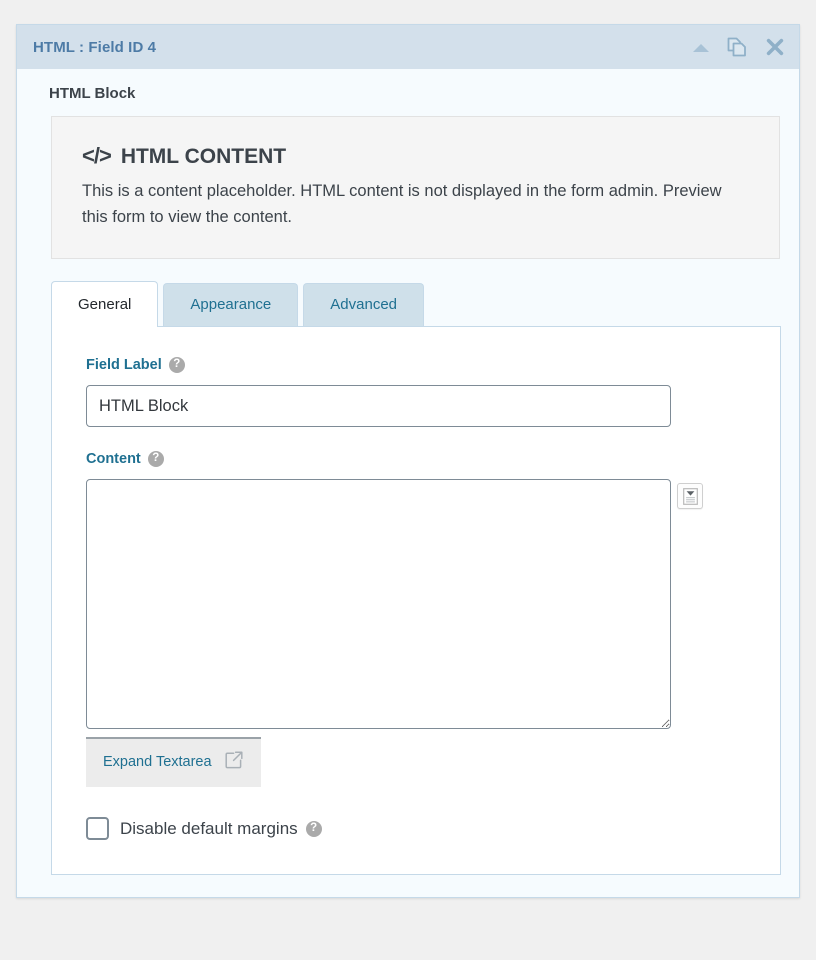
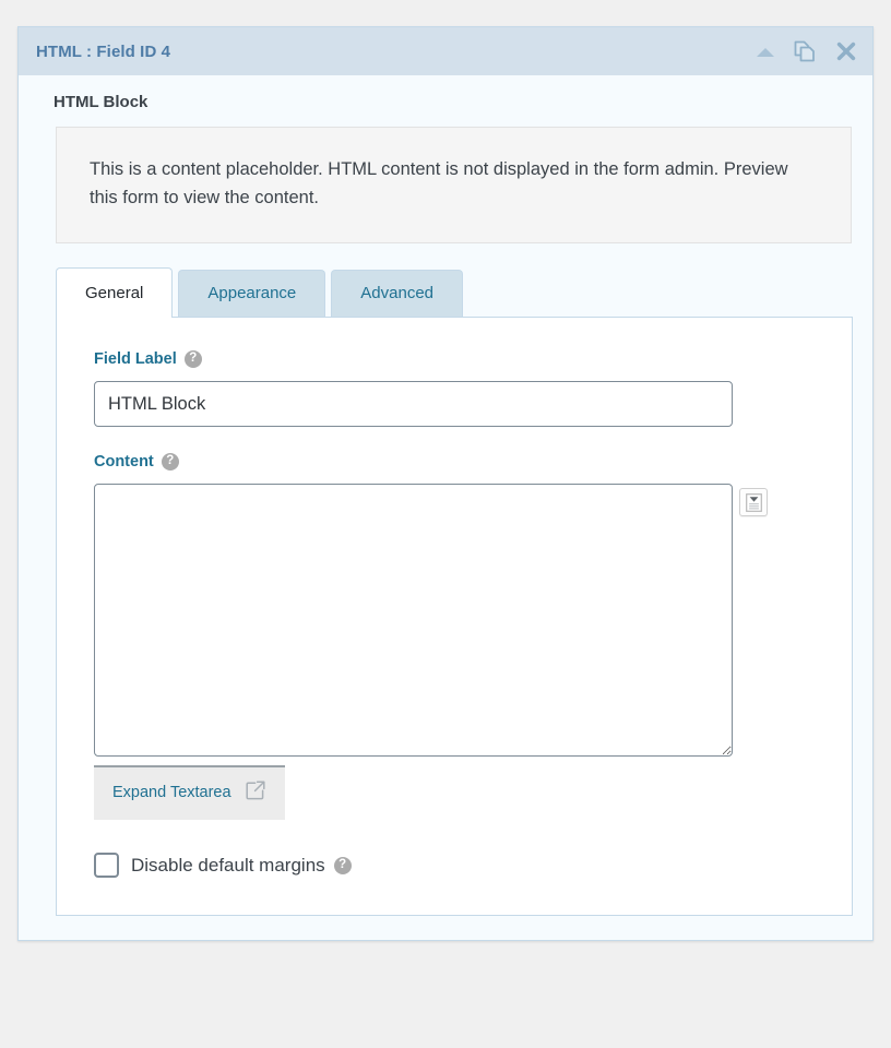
  HTML : Field ID 4
  HTML Block
- </>
- HTML CONTENT
  This is a content placeholder. HTML content is not displayed in the form admin. Preview this form to view the content.
  General
  Appearance
  Advanced
  Field Label
  ?
  HTML Block
  Content
  ?
  Expand Textarea
  Disable default margins
  ?
